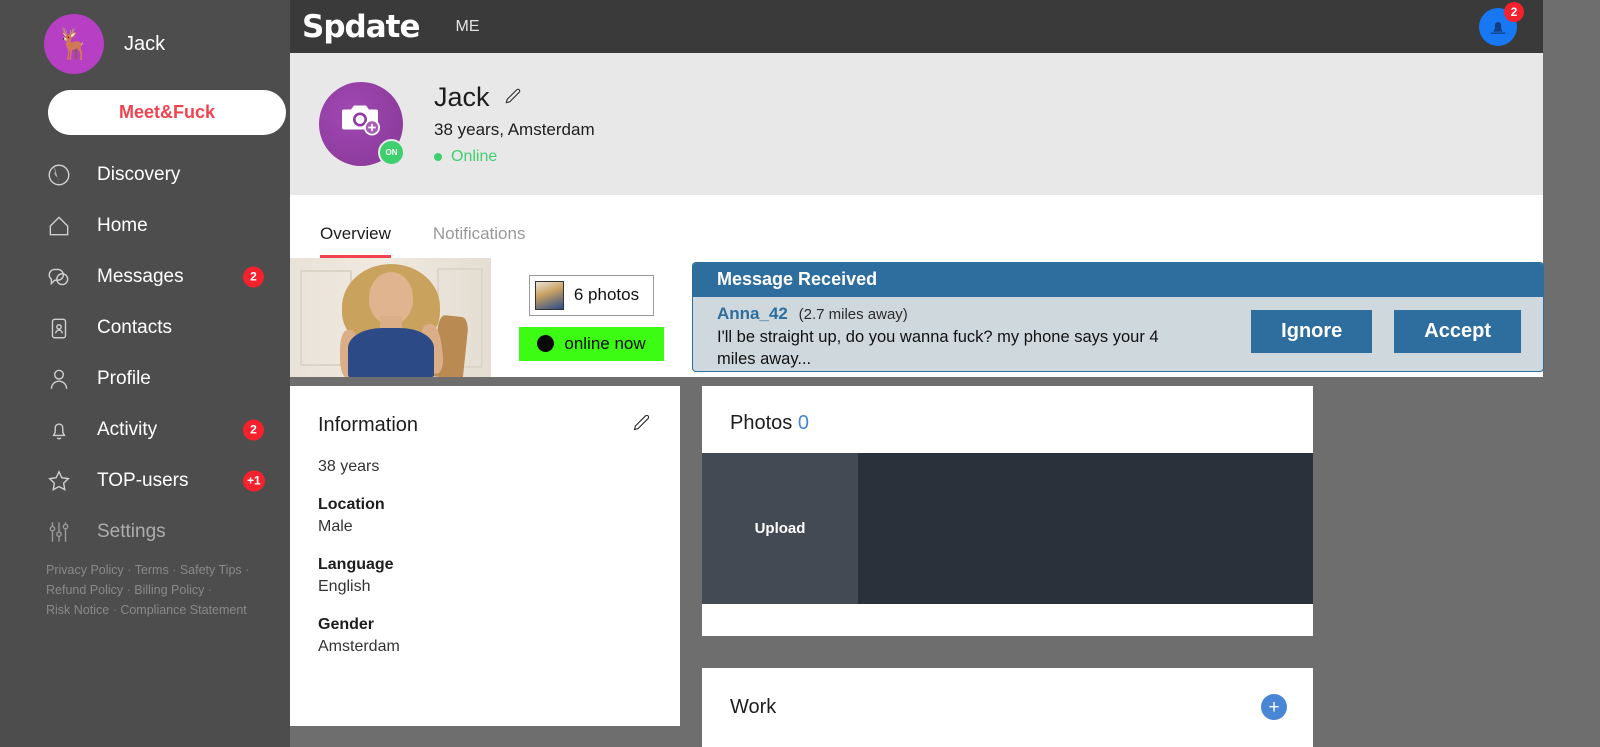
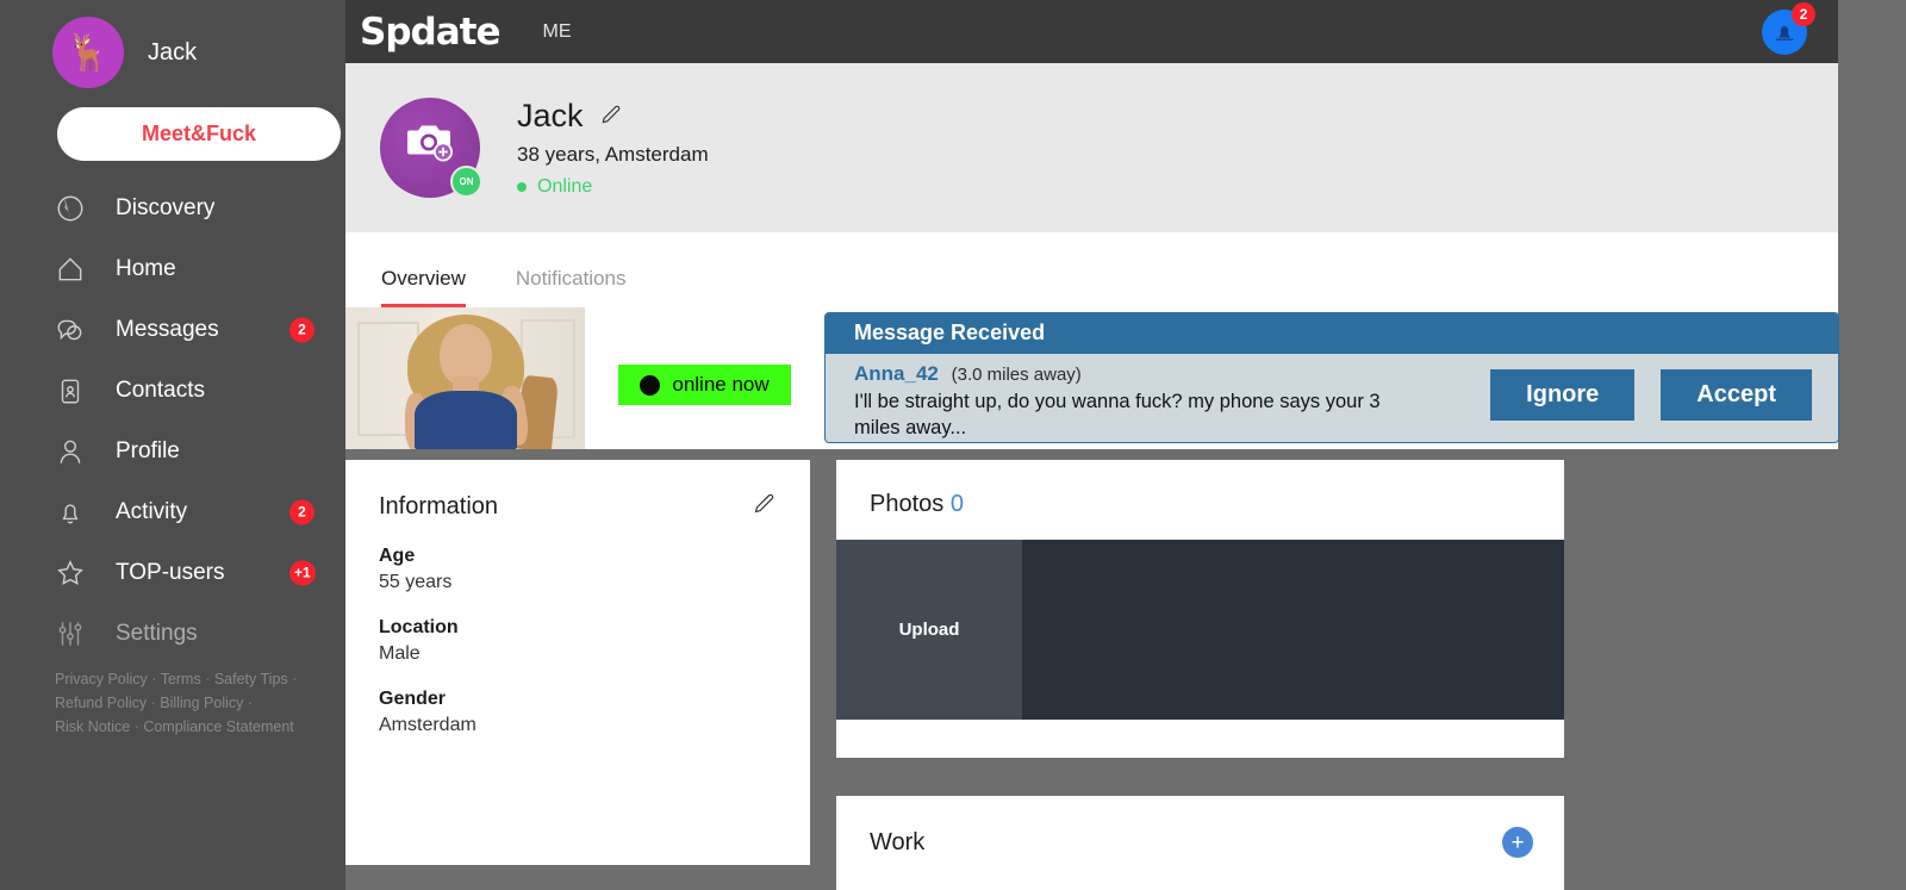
  🦌
  Jack
  Meet&Fuck
  Discovery
  Home
  Messages
  2
  Contacts
  Profile
  Activity
  2
  TOP-users
  +1
  Settings
  Privacy Policy · Terms · Safety Tips ·
  Refund Policy · Billing Policy ·
  Risk Notice · Compliance Statement
  Spdate
  ME
  2
  ON
  Jack
  38 years, Amsterdam
  Online
  Overview
  Notifications
- 6 photos
  online now
  Message Received
- Anna_42 (2.7 miles away)
+ Anna_42 (3.0 miles away)
- I'll be straight up, do you wanna fuck? my phone says your 4 miles away...
+ I'll be straight up, do you wanna fuck? my phone says your 3 miles away...
  Ignore
  Accept
  Information
+ Age
- 38 years
+ 55 years
  Location
  Male
- Language
- English
  Gender
  Amsterdam
  Photos 0
  Upload
  Work
  +
